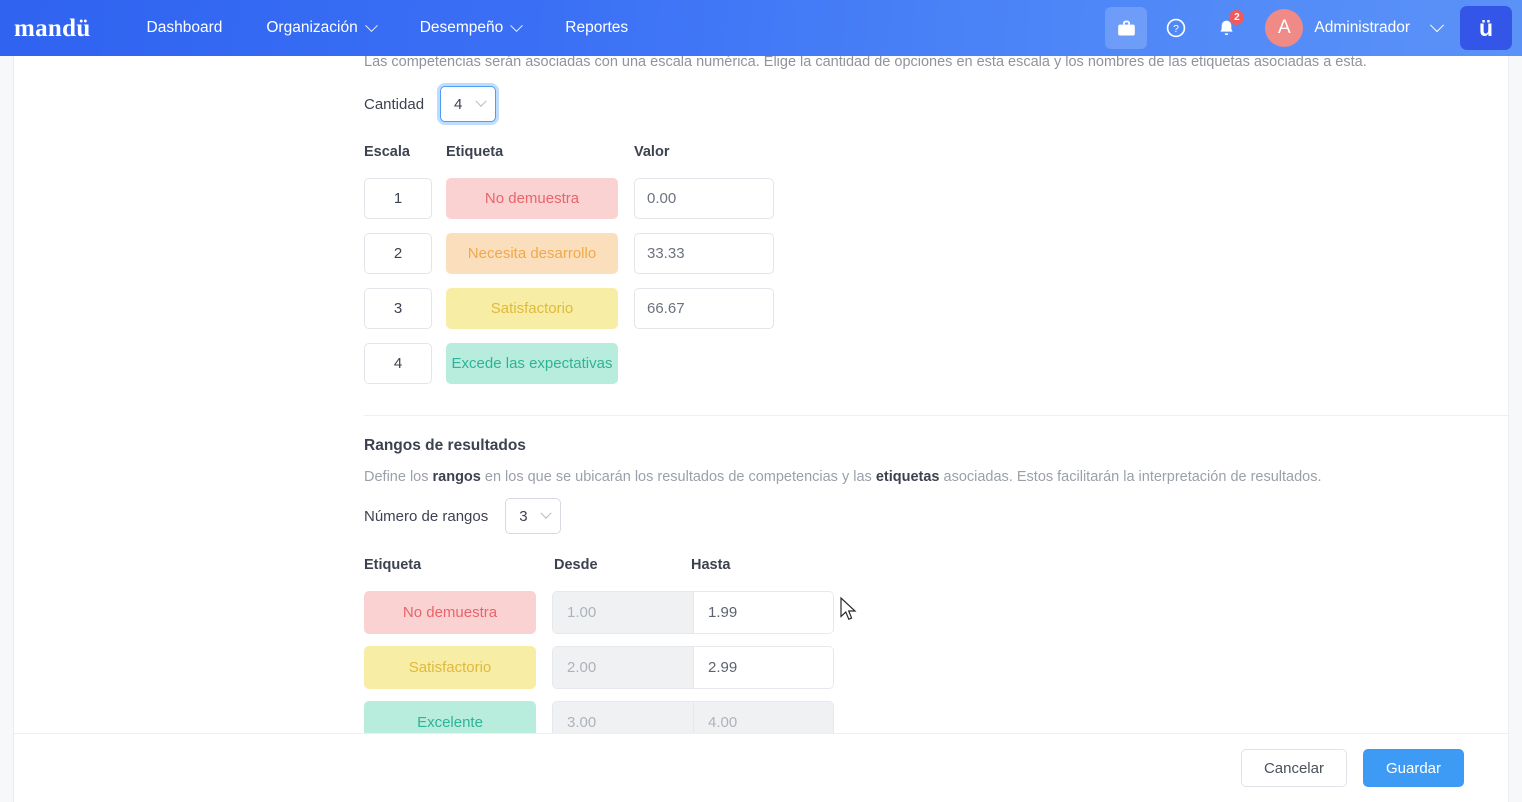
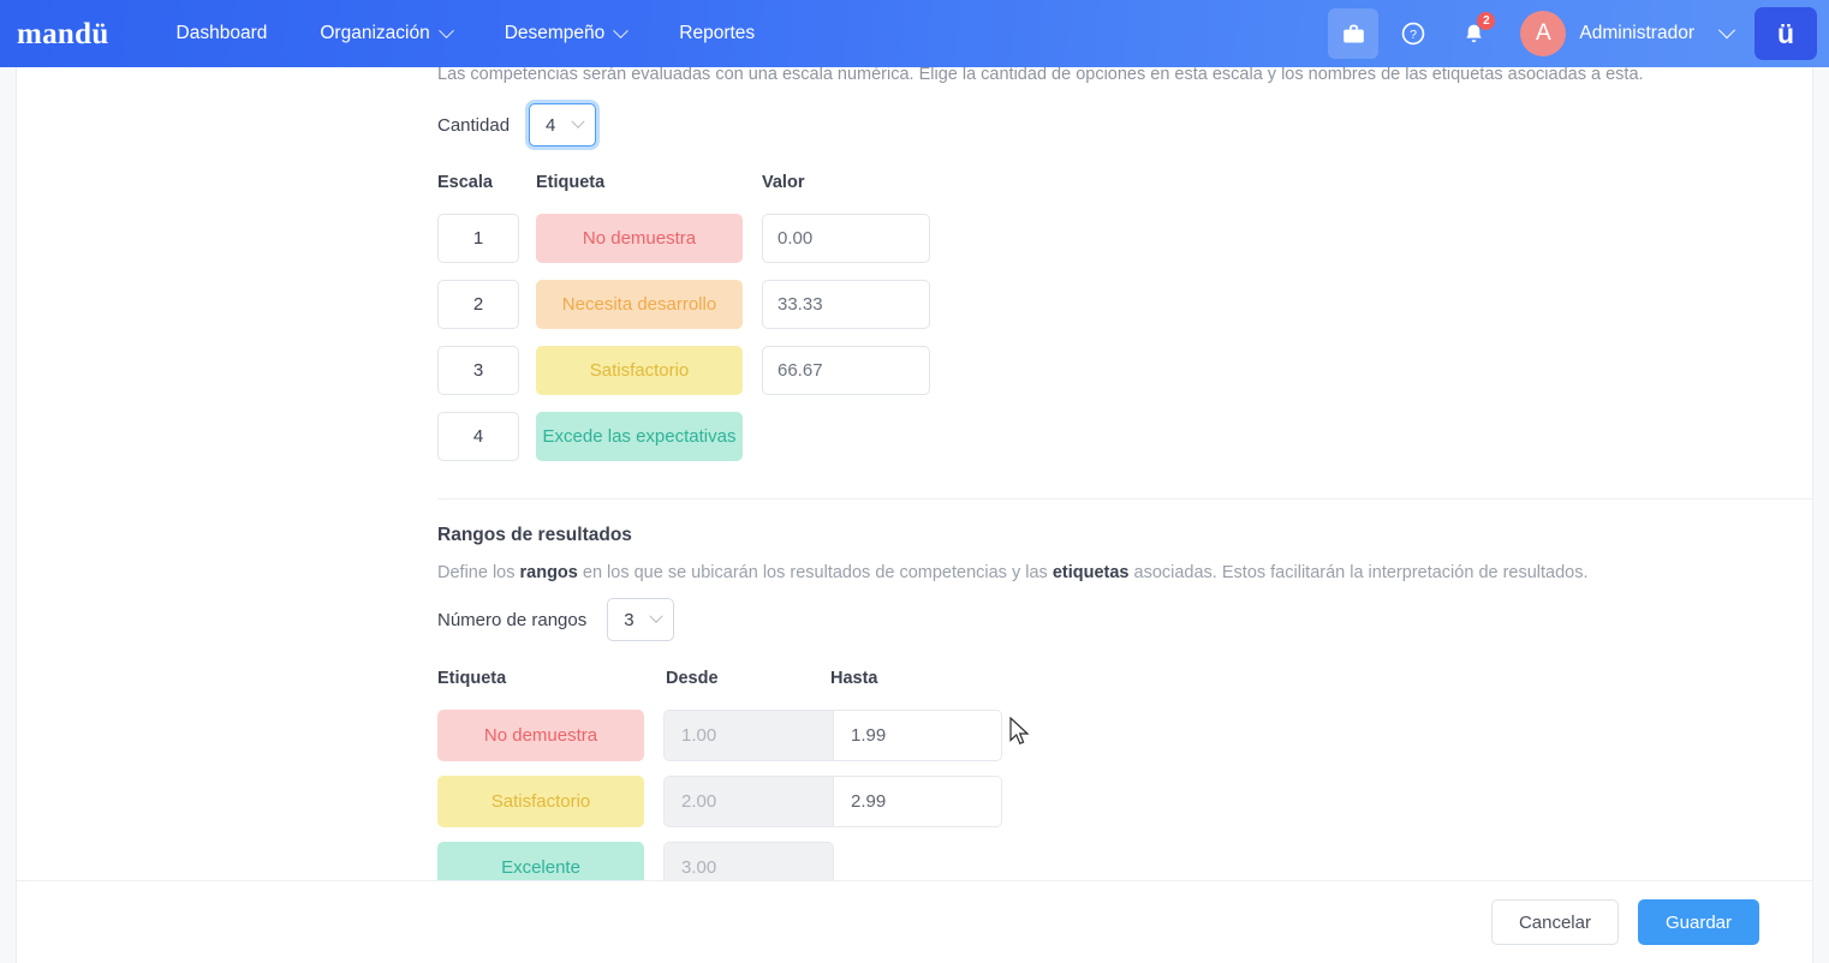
  mandü
  Dashboard
  Organización
  Desempeño
  Reportes
  ?
  2
  A
  Administrador
  ü
- Las competencias serán asociadas con una escala numérica. Elige la cantidad de opciones en esta escala y los nombres de las etiquetas asociadas a esta.
+ Las competencias serán evaluadas con una escala numérica. Elige la cantidad de opciones en esta escala y los nombres de las etiquetas asociadas a esta.
  Cantidad
  4
  Escala
  Etiqueta
  Valor
  1
  No demuestra
  0.00
  2
  Necesita desarrollo
  33.33
  3
  Satisfactorio
  66.67
  4
  Excede las expectativas
  Rangos de resultados
  Define los rangos en los que se ubicarán los resultados de competencias y las etiquetas asociadas. Estos facilitarán la interpretación de resultados.
  Número de rangos
  3
  Etiqueta
  Desde
  Hasta
  No demuestra
  1.00
  1.99
  Satisfactorio
  2.00
  2.99
  Excelente
  3.00
- 4.00
  Cancelar
  Guardar
